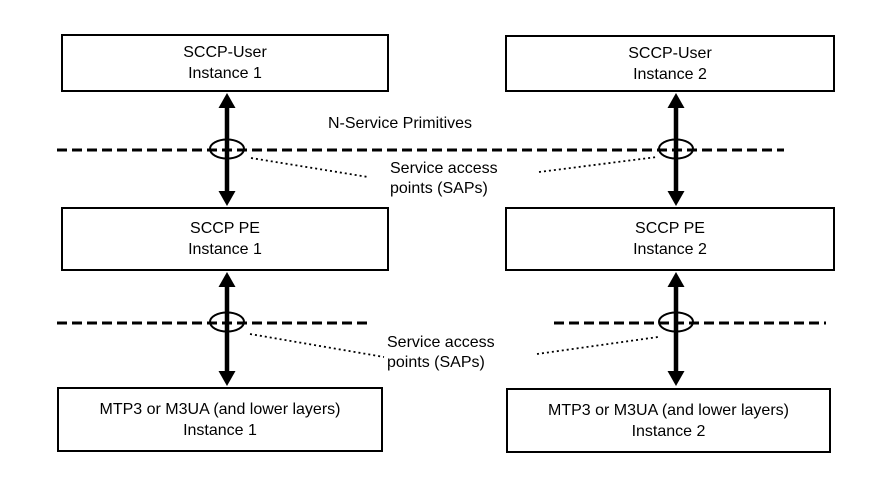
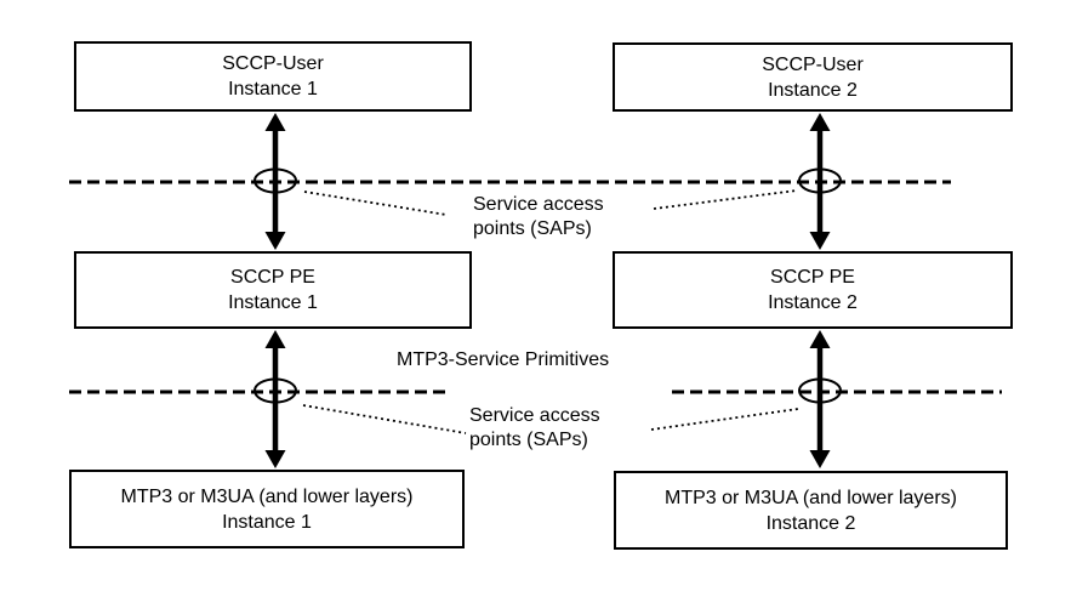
  SCCP-User
  Instance 1
  SCCP-User
  Instance 2
  SCCP PE
  Instance 1
  SCCP PE
  Instance 2
  MTP3 or M3UA (and lower layers)
  Instance 1
  MTP3 or M3UA (and lower layers)
  Instance 2
- N-Service Primitives
  Service access
  points (SAPs)
+ MTP3-Service Primitives
  Service access
  points (SAPs)
